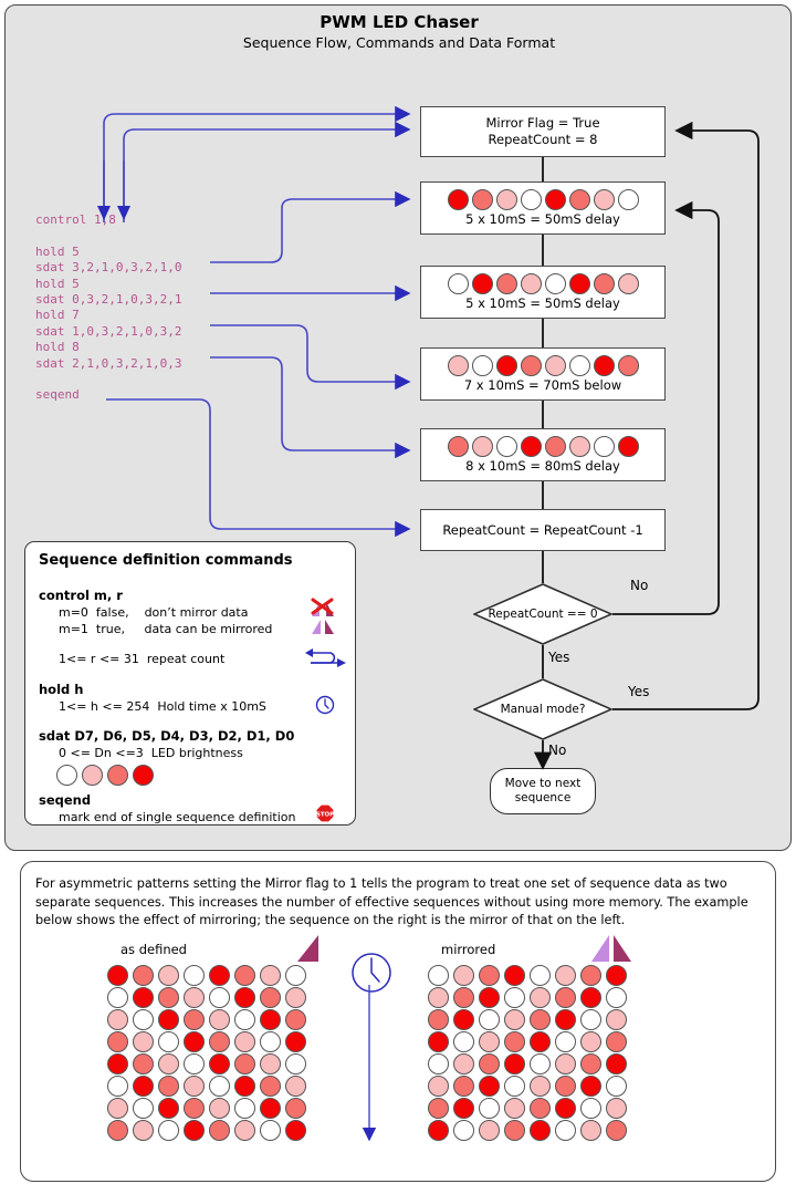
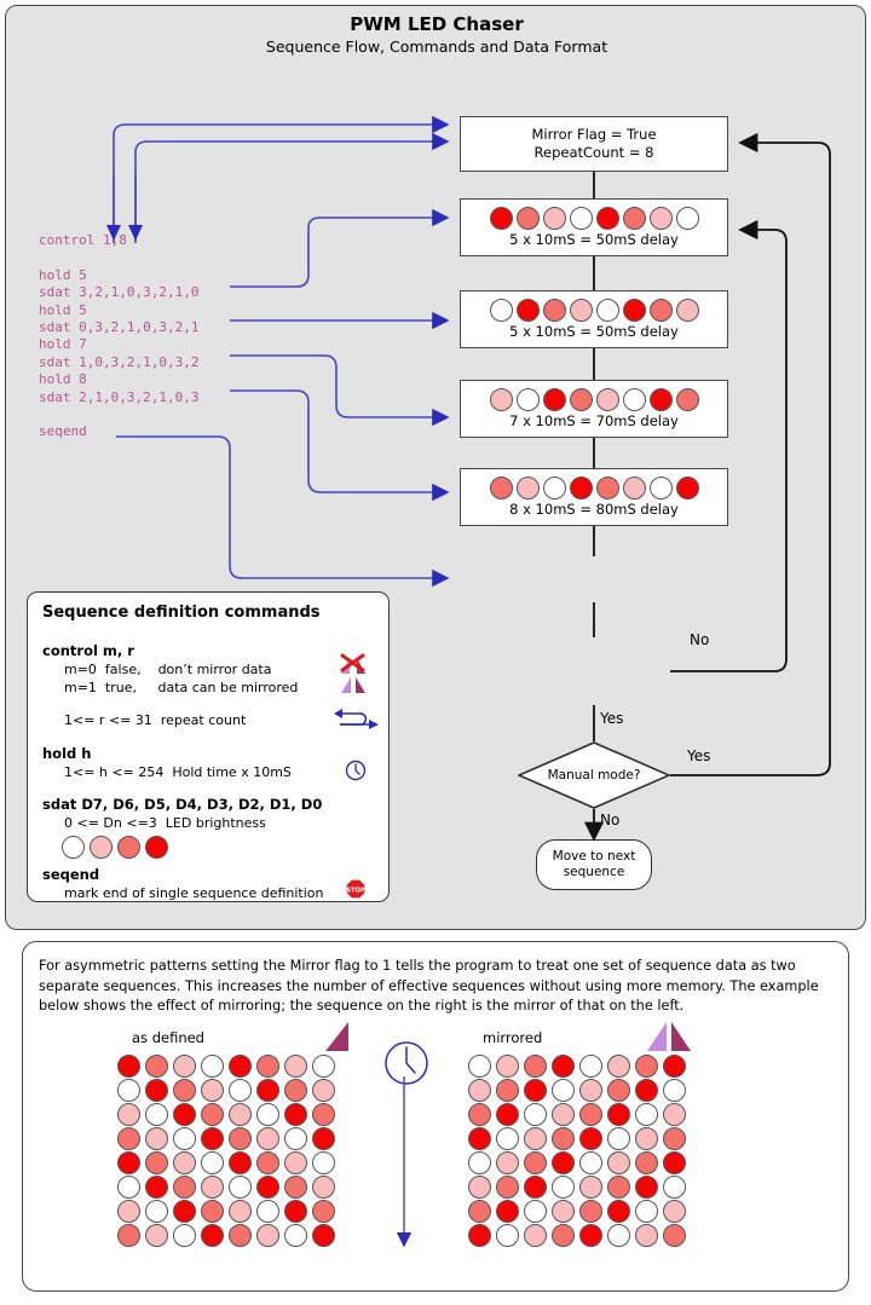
  PWM LED Chaser
  Sequence Flow, Commands and Data Format
  control 1,8
  hold 5
  sdat 3,2,1,0,3,2,1,0
  hold 5
  sdat 0,3,2,1,0,3,2,1
  hold 7
  sdat 1,0,3,2,1,0,3,2
  hold 8
  sdat 2,1,0,3,2,1,0,3
  seqend
  Mirror Flag = True
  RepeatCount = 8
  5 x 10mS = 50mS delay
  5 x 10mS = 50mS delay
- 7 x 10mS = 70mS below
+ 7 x 10mS = 70mS delay
  8 x 10mS = 80mS delay
- RepeatCount = RepeatCount -1
- RepeatCount == 0
  Manual mode?
  Move to next
  sequence
  No
  Yes
  Yes
  No
  Sequence definition commands
  control m, r
  m=0 false, don’t mirror data
  m=1 true, data can be mirrored
  1<= r <= 31 repeat count
  hold h
  1<= h <= 254 Hold time x 10mS
  sdat D7, D6, D5, D4, D3, D2, D1, D0
  0 <= Dn <=3 LED brightness
  seqend
  mark end of single sequence definition
  For asymmetric patterns setting the Mirror flag to 1 tells the program to treat one set of sequence data as two separate sequences. This increases the number of effective sequences without using more memory. The example below shows the effect of mirroring; the sequence on the right is the mirror of that on the left.
  as defined
  mirrored
